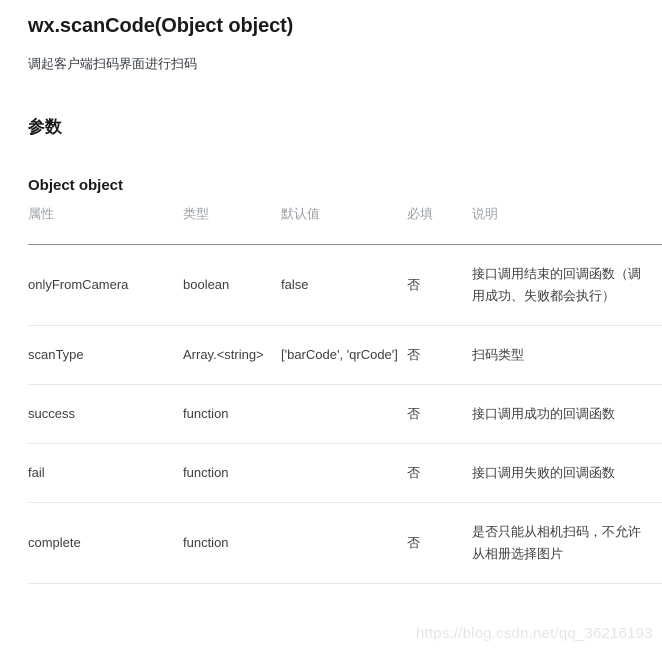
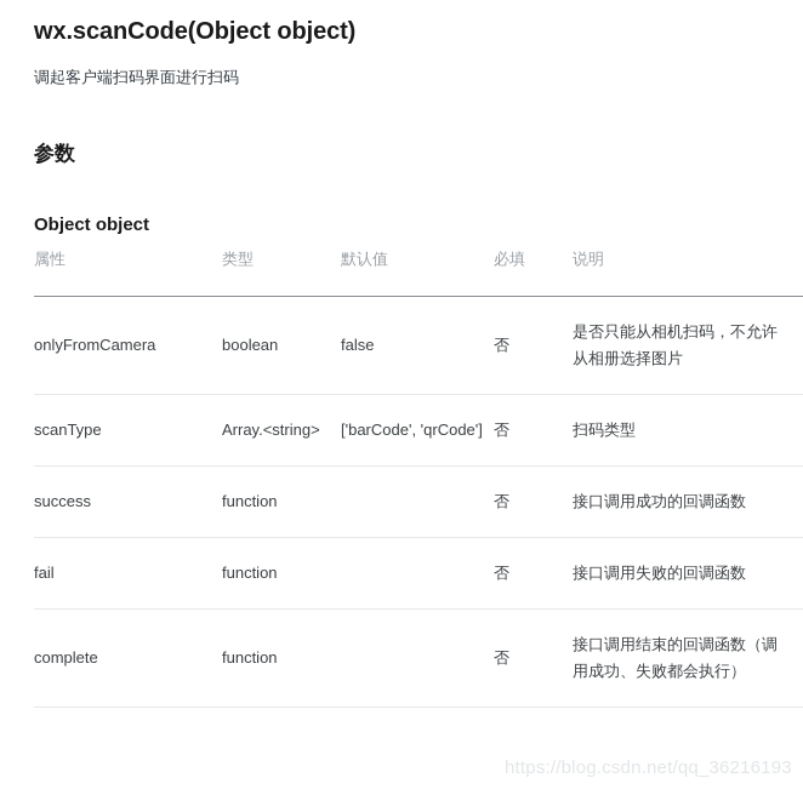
  wx.scanCode(Object object)
  调起客户端扫码界面进行扫码
  参数
  Object object
  属性	类型	默认值	必填	说明
- onlyFromCamera	boolean	false	否	接口调用结束的回调函数（调用成功、失败都会执行）
+ onlyFromCamera	boolean	false	否	是否只能从相机扫码，不允许从相册选择图片
  scanType	Array.<string>	['barCode', 'qrCode']	否	扫码类型
  success	function		否	接口调用成功的回调函数
  fail	function		否	接口调用失败的回调函数
- complete	function		否	是否只能从相机扫码，不允许从相册选择图片
+ complete	function		否	接口调用结束的回调函数（调用成功、失败都会执行）
  https://blog.csdn.net/qq_36216193
